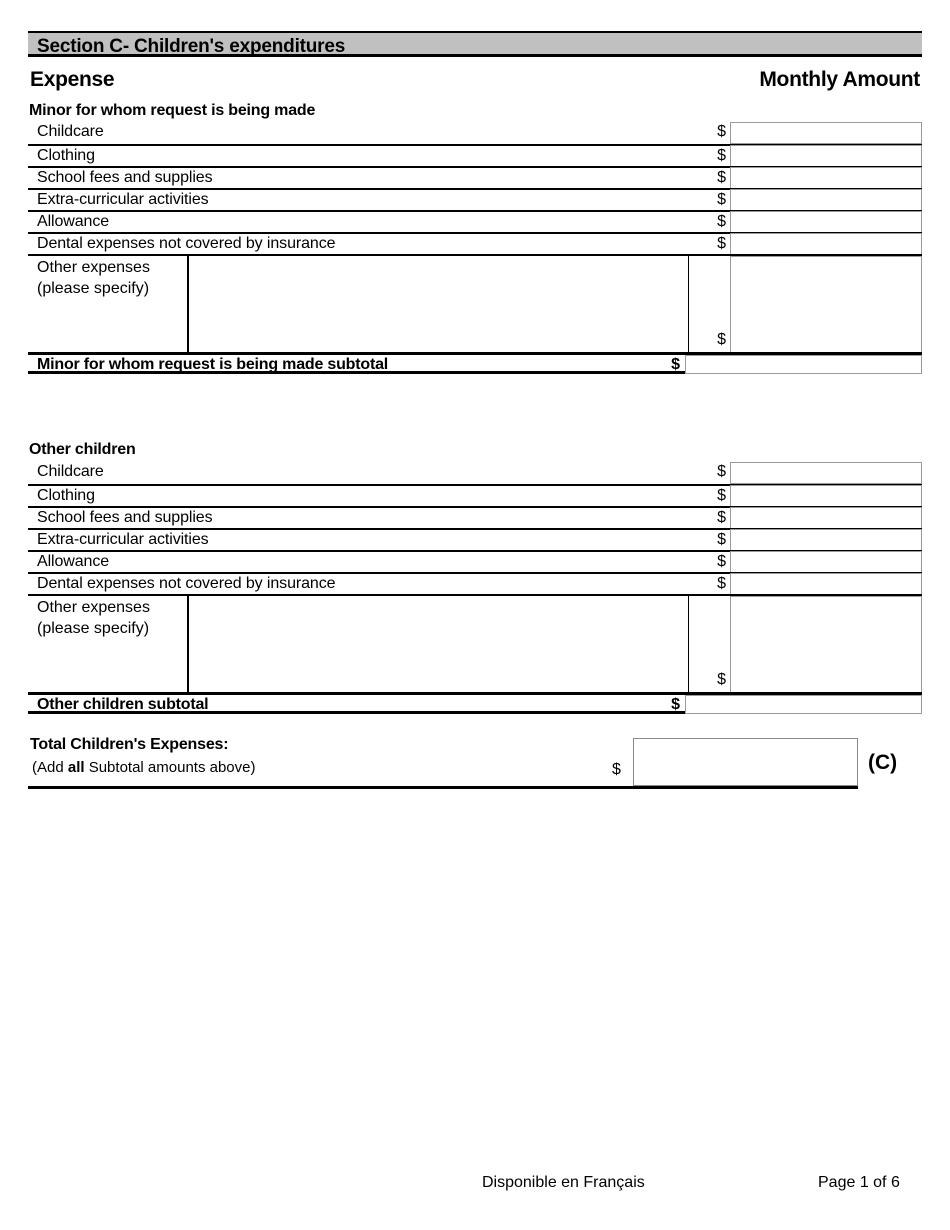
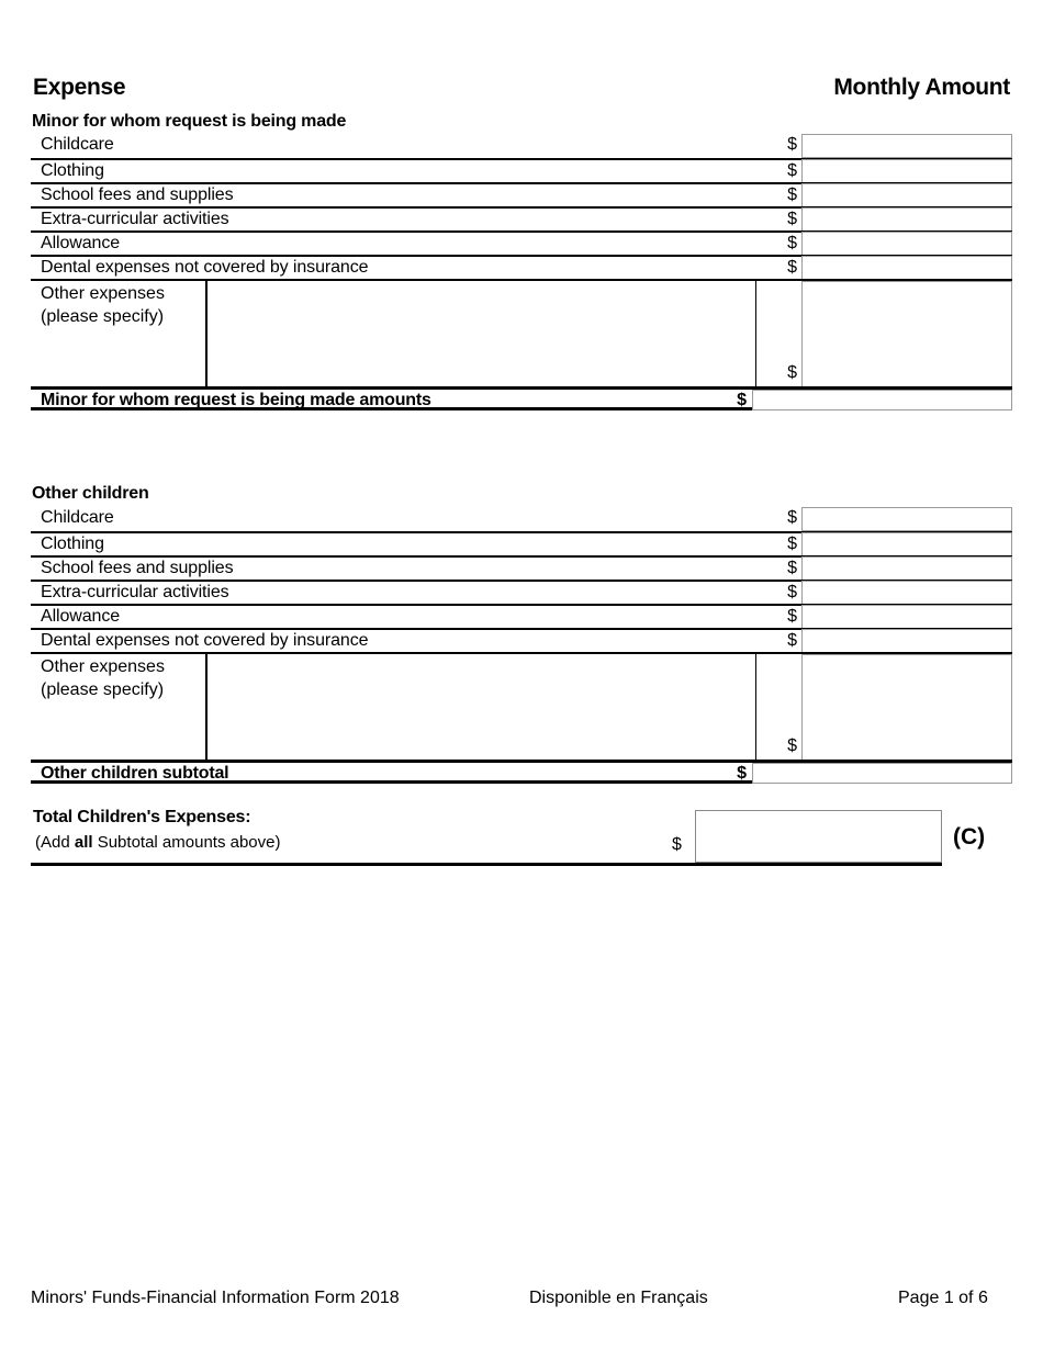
- Section C- Children's expenditures
  Expense
  Monthly Amount
  Minor for whom request is being made
  Childcare
  $
  Clothing
  $
  School fees and supplies
  $
  Extra-curricular activities
  $
  Allowance
  $
  Dental expenses not covered by insurance
  $
  Other expenses
  (please specify)
  $
- Minor for whom request is being made subtotal
+ Minor for whom request is being made amounts
  $
  Other children
  Childcare
  $
  Clothing
  $
  School fees and supplies
  $
  Extra-curricular activities
  $
  Allowance
  $
  Dental expenses not covered by insurance
  $
  Other expenses
  (please specify)
  $
  Other children subtotal
  $
  Total Children's Expenses:
  (Add all Subtotal amounts above)
  $
  (C)
+ Minors' Funds-Financial Information Form 2018
  Disponible en Français
  Page 1 of 6
